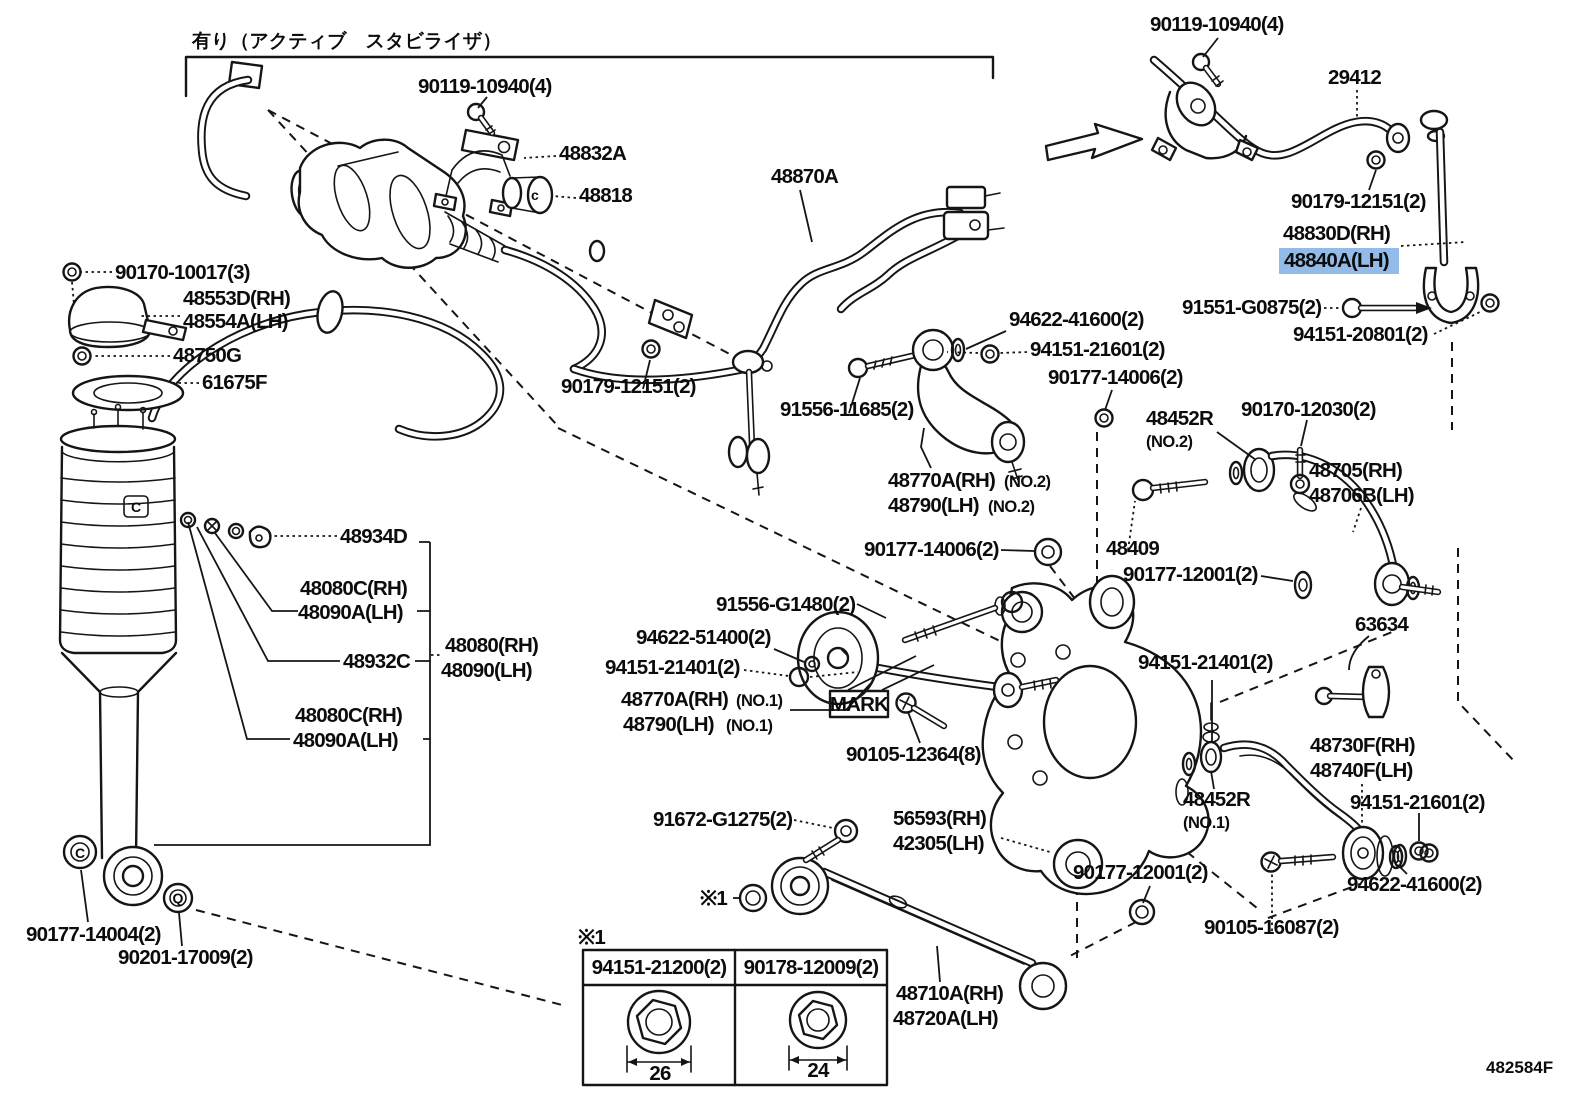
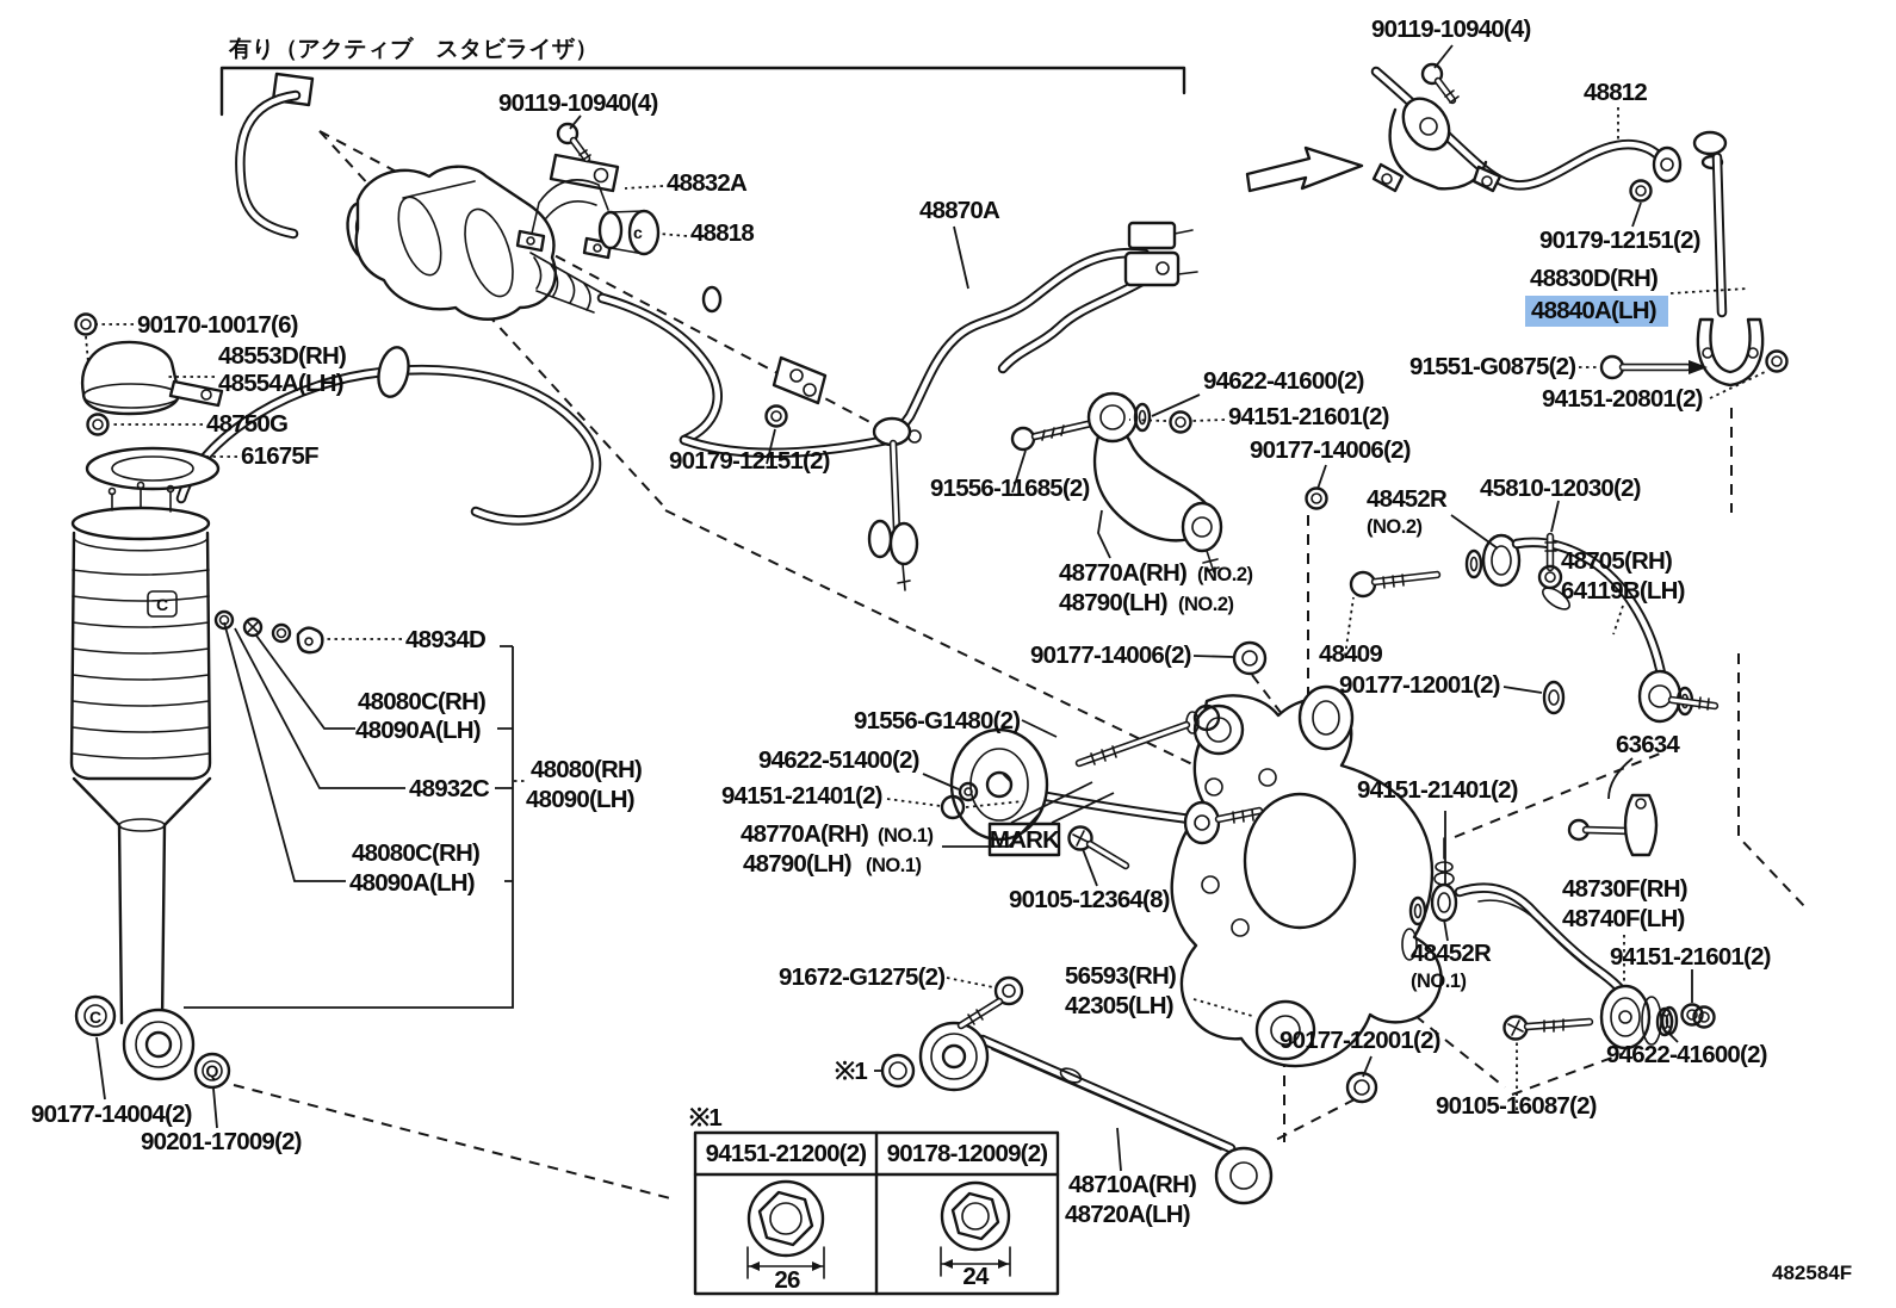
  有り（アクティブ スタビライザ）
  90119-10940(4)
  48832A
  48818
  48870A
  90119-10940(4)
- 29412
+ 48812
  90179-12151(2)
  48830D(RH)
  48840A(LH)
  91551-G0875(2)
  94151-20801(2)
- 90170-10017(3)
+ 90170-10017(6)
  48553D(RH)
  48554A(LH)
  48750G
  61675F
  90179-12151(2)
  91556-11685(2)
  94622-41600(2)
  94151-21601(2)
  90177-14006(2)
  48452R
  (NO.2)
- 90170-12030(2)
+ 45810-12030(2)
  48705(RH)
- 48706B(LH)
+ 64119B(LH)
  48770A(RH)
  (NO.2)
  48790(LH)
  (NO.2)
  48409
  90177-14006(2)
  90177-12001(2)
  63634
  48934D
  48080C(RH)
  48090A(LH)
  48932C
  48080(RH)
  48090(LH)
  48080C(RH)
  48090A(LH)
  91556-G1480(2)
  94622-51400(2)
  94151-21401(2)
  48770A(RH)
  (NO.1)
  48790(LH)
  (NO.1)
  MARK
  90105-12364(8)
  94151-21401(2)
  91672-G1275(2)
  56593(RH)
  42305(LH)
  ※1
  90177-12001(2)
  48452R
  (NO.1)
  48730F(RH)
  48740F(LH)
  94151-21601(2)
  94622-41600(2)
  90105-16087(2)
  48710A(RH)
  48720A(LH)
  90177-14004(2)
  90201-17009(2)
  ※1
  94151-21200(2)
  90178-12009(2)
  26
  24
  c
  C
  C
  Q
  482584F
